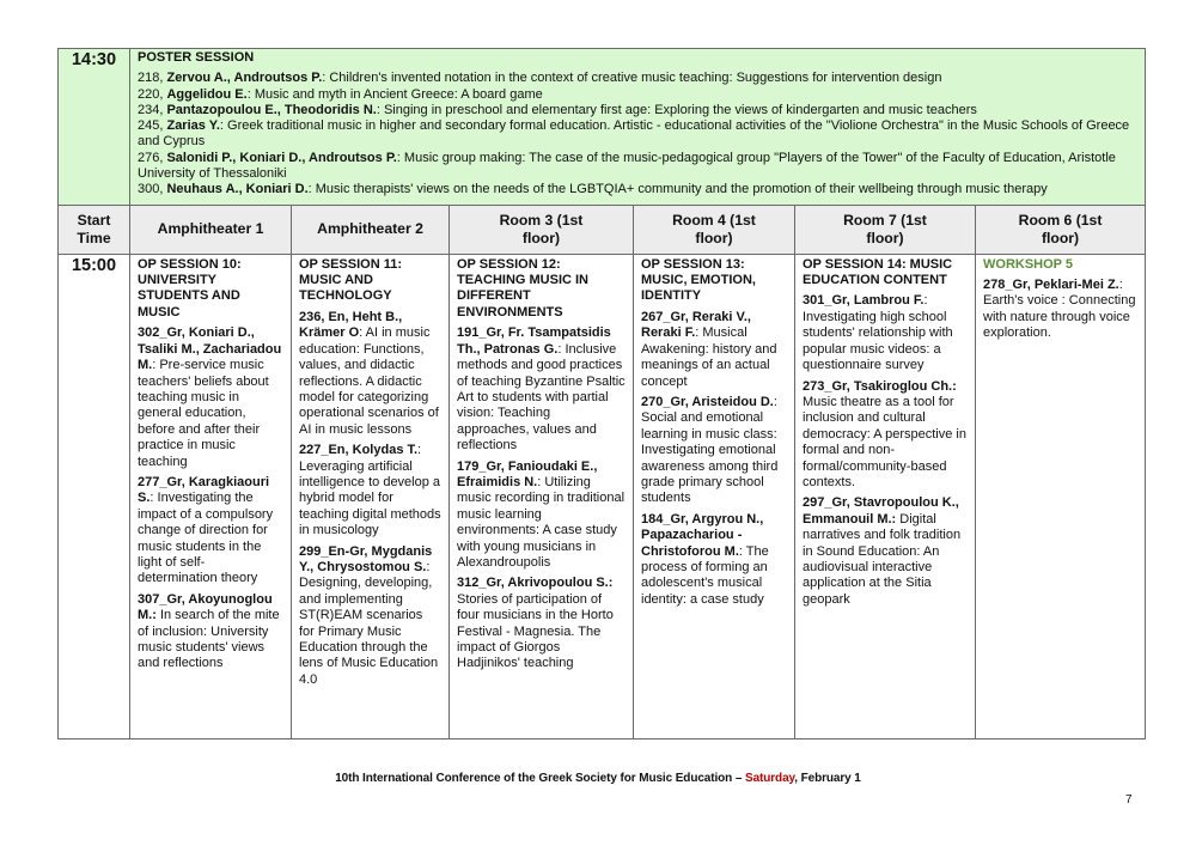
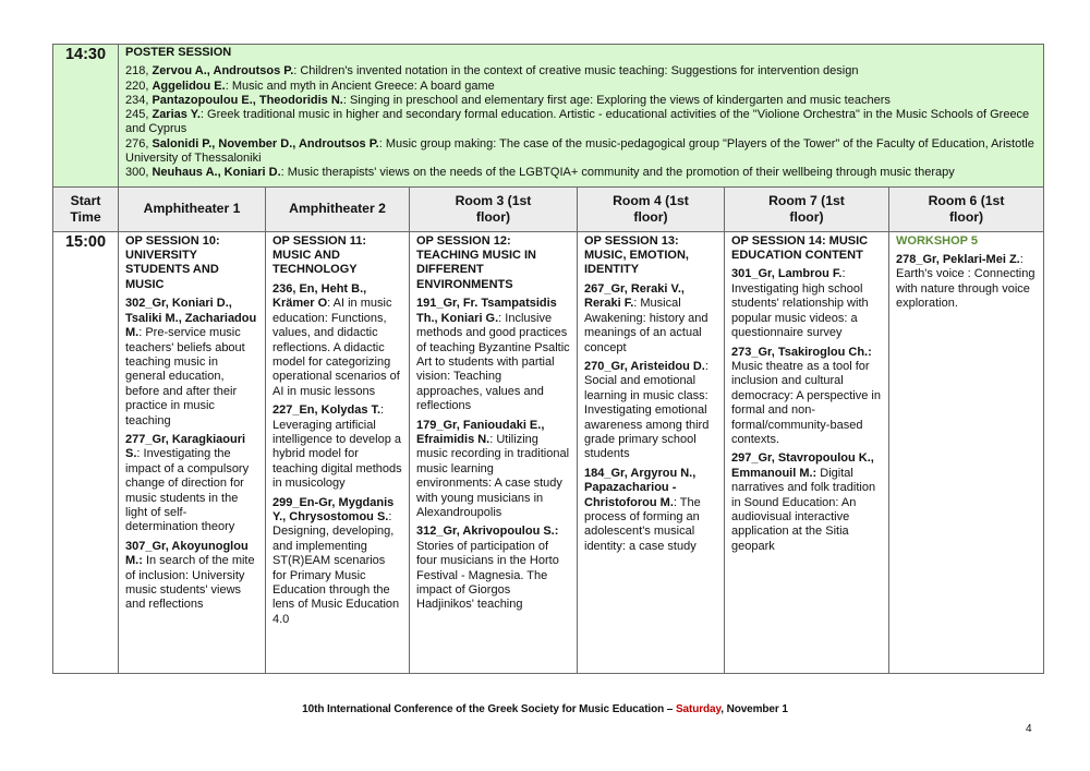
- 14:30	POSTER SESSION 218, Zervou A., Androutsos P.: Children's invented notation in the context of creative music teaching: Suggestions for intervention design220, Aggelidou E.: Music and myth in Ancient Greece: A board game234, Pantazopoulou E., Theodoridis N.: Singing in preschool and elementary first age: Exploring the views of kindergarten and music teachers245, Zarias Y.: Greek traditional music in higher and secondary formal education. Artistic - educational activities of the "Violione Orchestra" in the Music Schools of Greece and Cyprus276, Salonidi P., Koniari D., Androutsos P.: Music group making: The case of the music-pedagogical group "Players of the Tower" of the Faculty of Education, Aristotle University of Thessaloniki300, Neuhaus A., Koniari D.: Music therapists' views on the needs of the LGBTQIA+ community and the promotion of their wellbeing through music therapy
+ 14:30	POSTER SESSION 218, Zervou A., Androutsos P.: Children's invented notation in the context of creative music teaching: Suggestions for intervention design220, Aggelidou E.: Music and myth in Ancient Greece: A board game234, Pantazopoulou E., Theodoridis N.: Singing in preschool and elementary first age: Exploring the views of kindergarten and music teachers245, Zarias Y.: Greek traditional music in higher and secondary formal education. Artistic - educational activities of the "Violione Orchestra" in the Music Schools of Greece and Cyprus276, Salonidi P., November D., Androutsos P.: Music group making: The case of the music-pedagogical group "Players of the Tower" of the Faculty of Education, Aristotle University of Thessaloniki300, Neuhaus A., Koniari D.: Music therapists' views on the needs of the LGBTQIA+ community and the promotion of their wellbeing through music therapy
  Start Time	Amphitheater 1	Amphitheater 2	Room 3 (1st floor)	Room 4 (1st floor)	Room 7 (1st floor)	Room 6 (1st floor)
- 15:00	OP SESSION 10: UNIVERSITY STUDENTS AND MUSIC302_Gr, Koniari D., Tsaliki M., Zachariadou M.: Pre-service music teachers' beliefs about teaching music in general education, before and after their practice in music teaching277_Gr, Karagkiaouri S.: Investigating the impact of a compulsory change of direction for music students in the light of self-determination theory307_Gr, Akoyunoglou M.: In search of the mite of inclusion: University music students' views and reflections	OP SESSION 11: MUSIC AND TECHNOLOGY236, En, Heht B., Krämer O: AI in music education: Functions, values, and didactic reflections. A didactic model for categorizing operational scenarios of AI in music lessons227_En, Kolydas T.: Leveraging artificial intelligence to develop a hybrid model for teaching digital methods in musicology299_En-Gr, Mygdanis Y., Chrysostomou S.: Designing, developing, and implementing ST(R)EAM scenarios for Primary Music Education through the lens of Music Education 4.0	OP SESSION 12: TEACHING MUSIC IN DIFFERENT ENVIRONMENTS191_Gr, Fr. Tsampatsidis Th., Patronas G.: Inclusive methods and good practices of teaching Byzantine Psaltic Art to students with partial vision: Teaching approaches, values and reflections179_Gr, Fanioudaki E., Efraimidis N.: Utilizing music recording in traditional music learning environments: A case study with young musicians in Alexandroupolis312_Gr, Akrivopoulou S.: Stories of participation of four musicians in the Horto Festival - Magnesia. The impact of Giorgos Hadjinikos' teaching	OP SESSION 13: MUSIC, EMOTION, IDENTITY267_Gr, Reraki V., Reraki F.: Musical Awakening: history and meanings of an actual concept270_Gr, Aristeidou D.: Social and emotional learning in music class: Investigating emotional awareness among third grade primary school students184_Gr, Argyrou N., Papazachariou - Christoforou M.: The process of forming an adolescent's musical identity: a case study	OP SESSION 14: MUSIC EDUCATION CONTENT301_Gr, Lambrou F.: Investigating high school students' relationship with popular music videos: a questionnaire survey273_Gr, Tsakiroglou Ch.: Music theatre as a tool for inclusion and cultural democracy: A perspective in formal and non-formal/community-based contexts.297_Gr, Stavropoulou K., Emmanouil M.: Digital narratives and folk tradition in Sound Education: An audiovisual interactive application at the Sitia geopark	WORKSHOP 5278_Gr, Peklari-Mei Z.:Earth's voice : Connecting with nature through voice exploration.
+ 15:00	OP SESSION 10: UNIVERSITY STUDENTS AND MUSIC302_Gr, Koniari D., Tsaliki M., Zachariadou M.: Pre-service music teachers' beliefs about teaching music in general education, before and after their practice in music teaching277_Gr, Karagkiaouri S.: Investigating the impact of a compulsory change of direction for music students in the light of self-determination theory307_Gr, Akoyunoglou M.: In search of the mite of inclusion: University music students' views and reflections	OP SESSION 11: MUSIC AND TECHNOLOGY236, En, Heht B., Krämer O: AI in music education: Functions, values, and didactic reflections. A didactic model for categorizing operational scenarios of AI in music lessons227_En, Kolydas T.: Leveraging artificial intelligence to develop a hybrid model for teaching digital methods in musicology299_En-Gr, Mygdanis Y., Chrysostomou S.: Designing, developing, and implementing ST(R)EAM scenarios for Primary Music Education through the lens of Music Education 4.0	OP SESSION 12: TEACHING MUSIC IN DIFFERENT ENVIRONMENTS191_Gr, Fr. Tsampatsidis Th., Koniari G.: Inclusive methods and good practices of teaching Byzantine Psaltic Art to students with partial vision: Teaching approaches, values and reflections179_Gr, Fanioudaki E., Efraimidis N.: Utilizing music recording in traditional music learning environments: A case study with young musicians in Alexandroupolis312_Gr, Akrivopoulou S.: Stories of participation of four musicians in the Horto Festival - Magnesia. The impact of Giorgos Hadjinikos' teaching	OP SESSION 13: MUSIC, EMOTION, IDENTITY267_Gr, Reraki V., Reraki F.: Musical Awakening: history and meanings of an actual concept270_Gr, Aristeidou D.: Social and emotional learning in music class: Investigating emotional awareness among third grade primary school students184_Gr, Argyrou N., Papazachariou - Christoforou M.: The process of forming an adolescent's musical identity: a case study	OP SESSION 14: MUSIC EDUCATION CONTENT301_Gr, Lambrou F.: Investigating high school students' relationship with popular music videos: a questionnaire survey273_Gr, Tsakiroglou Ch.: Music theatre as a tool for inclusion and cultural democracy: A perspective in formal and non-formal/community-based contexts.297_Gr, Stavropoulou K., Emmanouil M.: Digital narratives and folk tradition in Sound Education: An audiovisual interactive application at the Sitia geopark	WORKSHOP 5278_Gr, Peklari-Mei Z.:Earth's voice : Connecting with nature through voice exploration.
- 10th International Conference of the Greek Society for Music Education – Saturday, February 1
+ 10th International Conference of the Greek Society for Music Education – Saturday, November 1
- 7
+ 4
